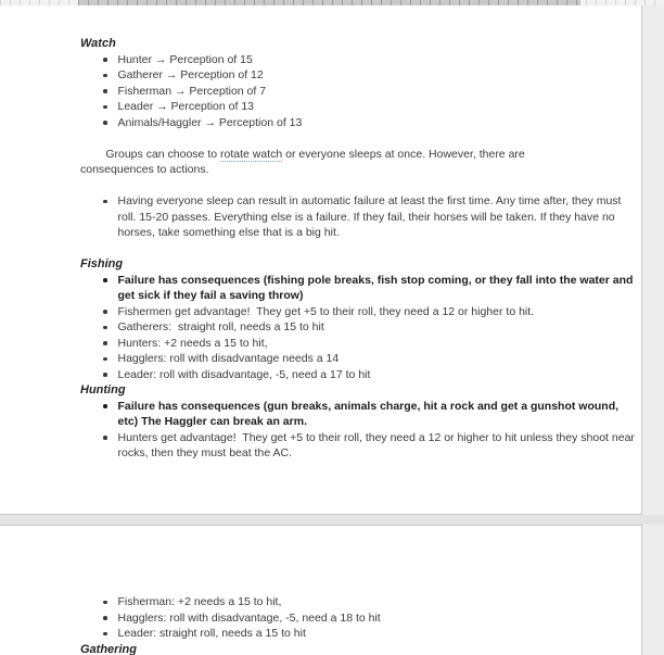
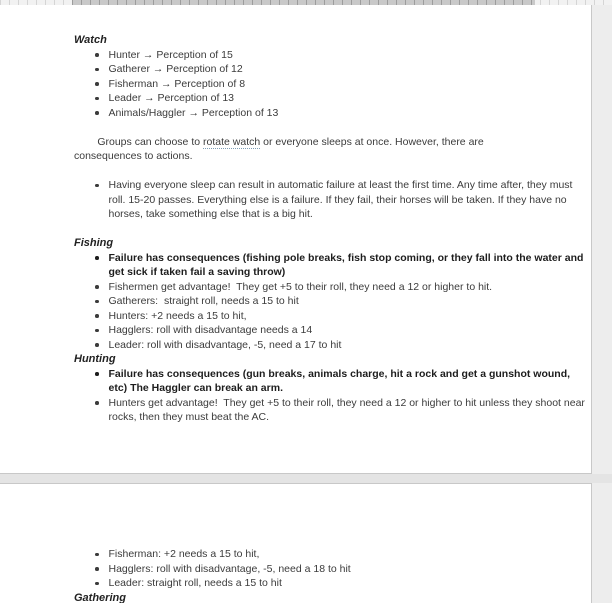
  Watch
  Hunter → Perception of 15
  Gatherer → Perception of 12
- Fisherman → Perception of 7
+ Fisherman → Perception of 8
  Leader → Perception of 13
  Animals/Haggler → Perception of 13
  Groups can choose to rotate watch or everyone sleeps at once. However, there are consequences to actions.
  Having everyone sleep can result in automatic failure at least the first time. Any time after, they must roll. 15-20 passes. Everything else is a failure. If they fail, their horses will be taken. If they have no horses, take something else that is a big hit.
  Fishing
- Failure has consequences (fishing pole breaks, fish stop coming, or they fall into the water and get sick if they fail a saving throw)
+ Failure has consequences (fishing pole breaks, fish stop coming, or they fall into the water and get sick if taken fail a saving throw)
  Fishermen get advantage! They get +5 to their roll, they need a 12 or higher to hit.
  Gatherers: straight roll, needs a 15 to hit
  Hunters: +2 needs a 15 to hit,
  Hagglers: roll with disadvantage needs a 14
  Leader: roll with disadvantage, -5, need a 17 to hit
  Hunting
  Failure has consequences (gun breaks, animals charge, hit a rock and get a gunshot wound, etc) The Haggler can break an arm.
  Hunters get advantage! They get +5 to their roll, they need a 12 or higher to hit unless they shoot near rocks, then they must beat the AC.
  Fisherman: +2 needs a 15 to hit,
  Hagglers: roll with disadvantage, -5, need a 18 to hit
  Leader: straight roll, needs a 15 to hit
  Gathering
